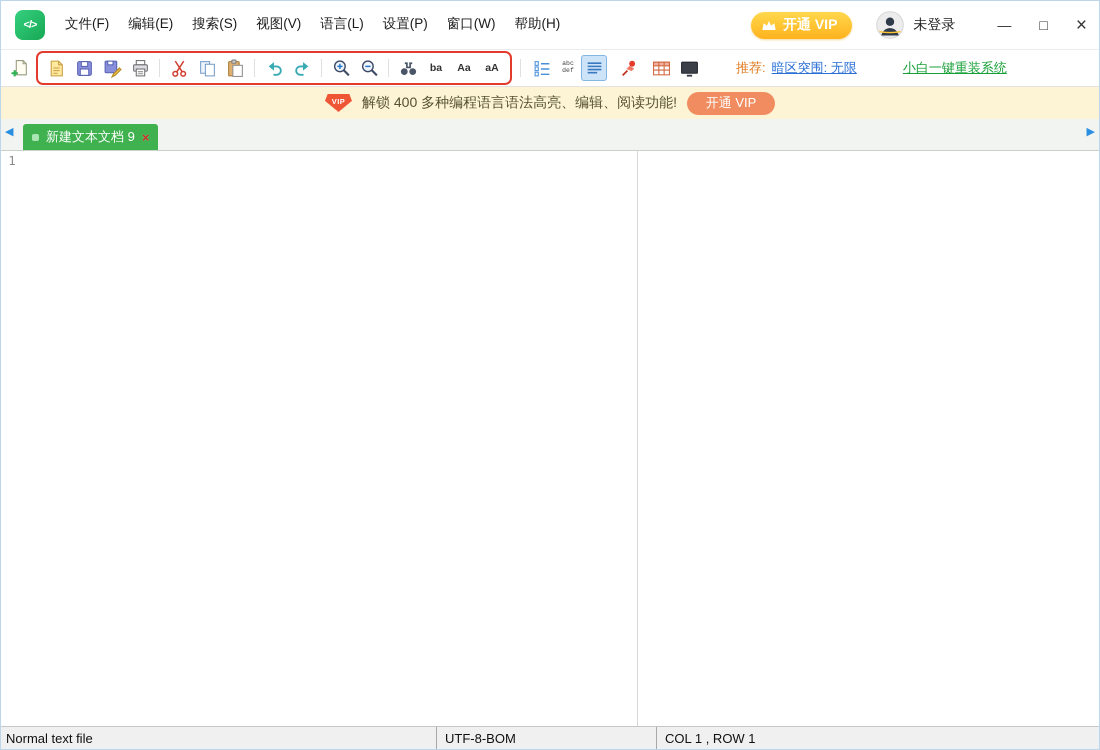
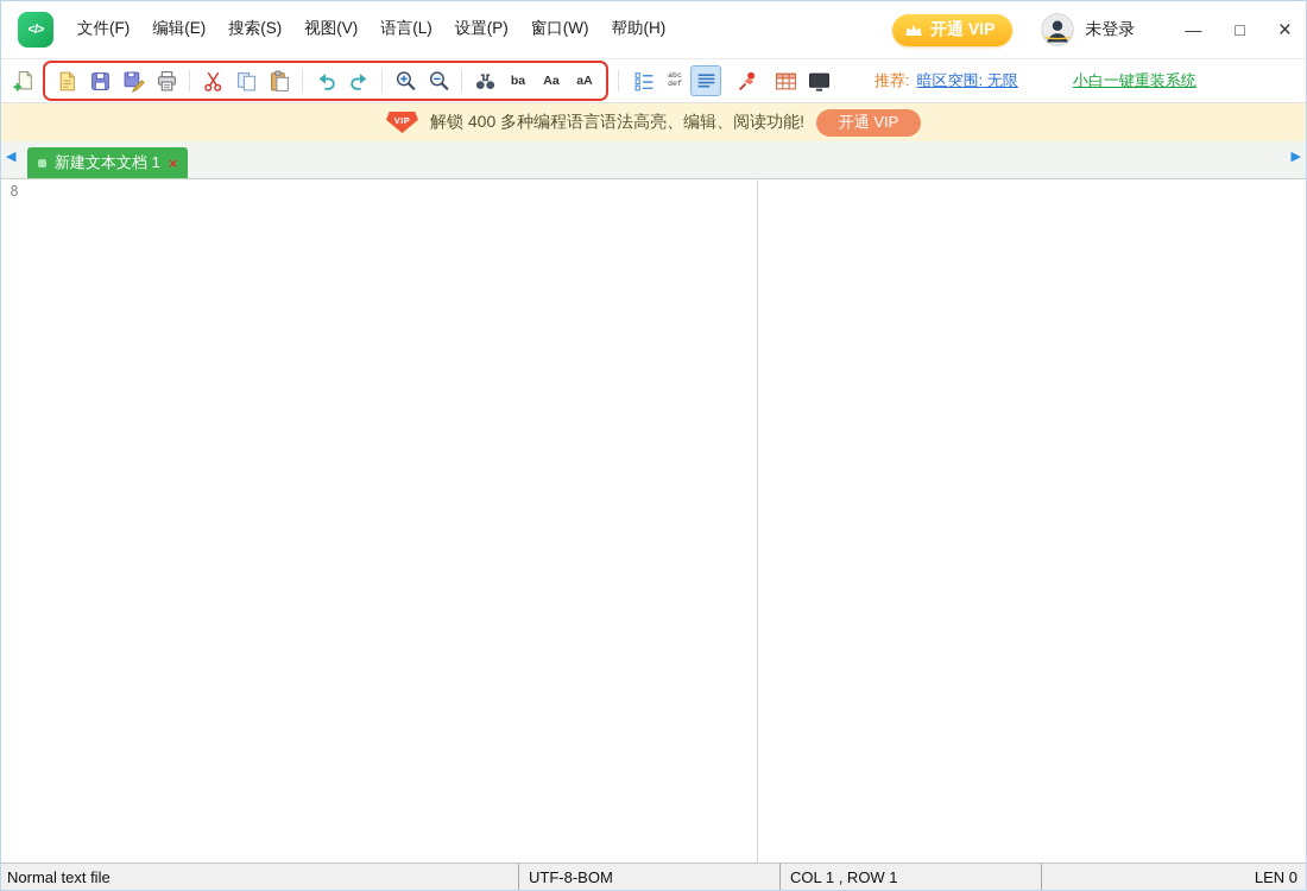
  </>
  文件(F)
  编辑(E)
  搜索(S)
  视图(V)
  语言(L)
  设置(P)
  窗口(W)
  帮助(H)
  开通 VIP
  未登录
  —
  □
  ×
  ba
  Aa
  aA
  推荐:
  暗区突围: 无限
  小白一键重装系统
  VIP
  解锁 400 多种编程语言语法高亮、编辑、阅读功能!
  开通 VIP
  ◀
- 新建文本文档 9
+ 新建文本文档 1
  ×
  ▶
- 1
+ 8
  Normal text file
  UTF-8-BOM
  COL 1 , ROW 1
+ LEN 0
